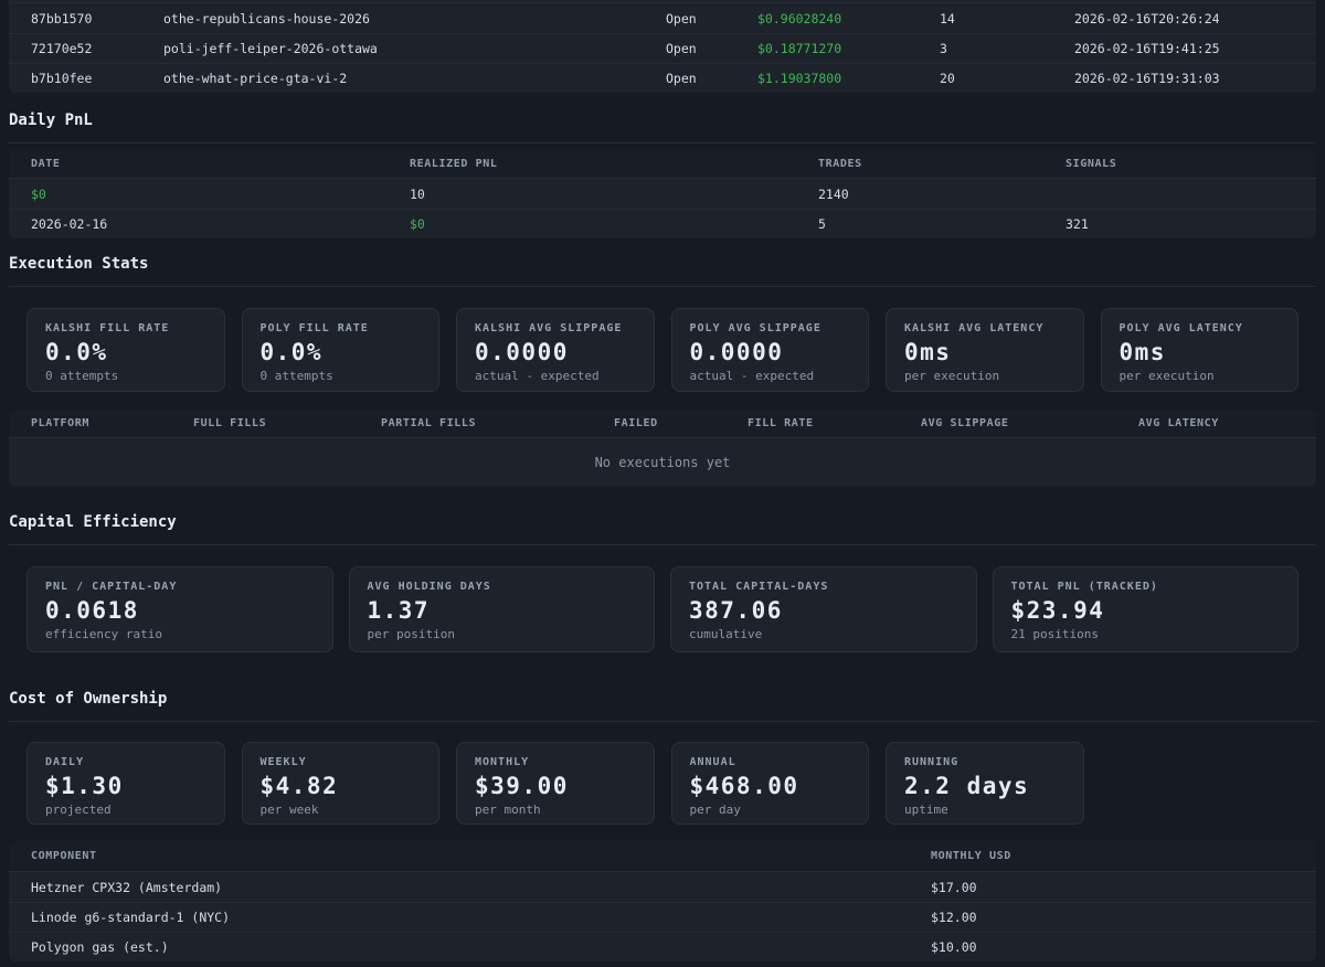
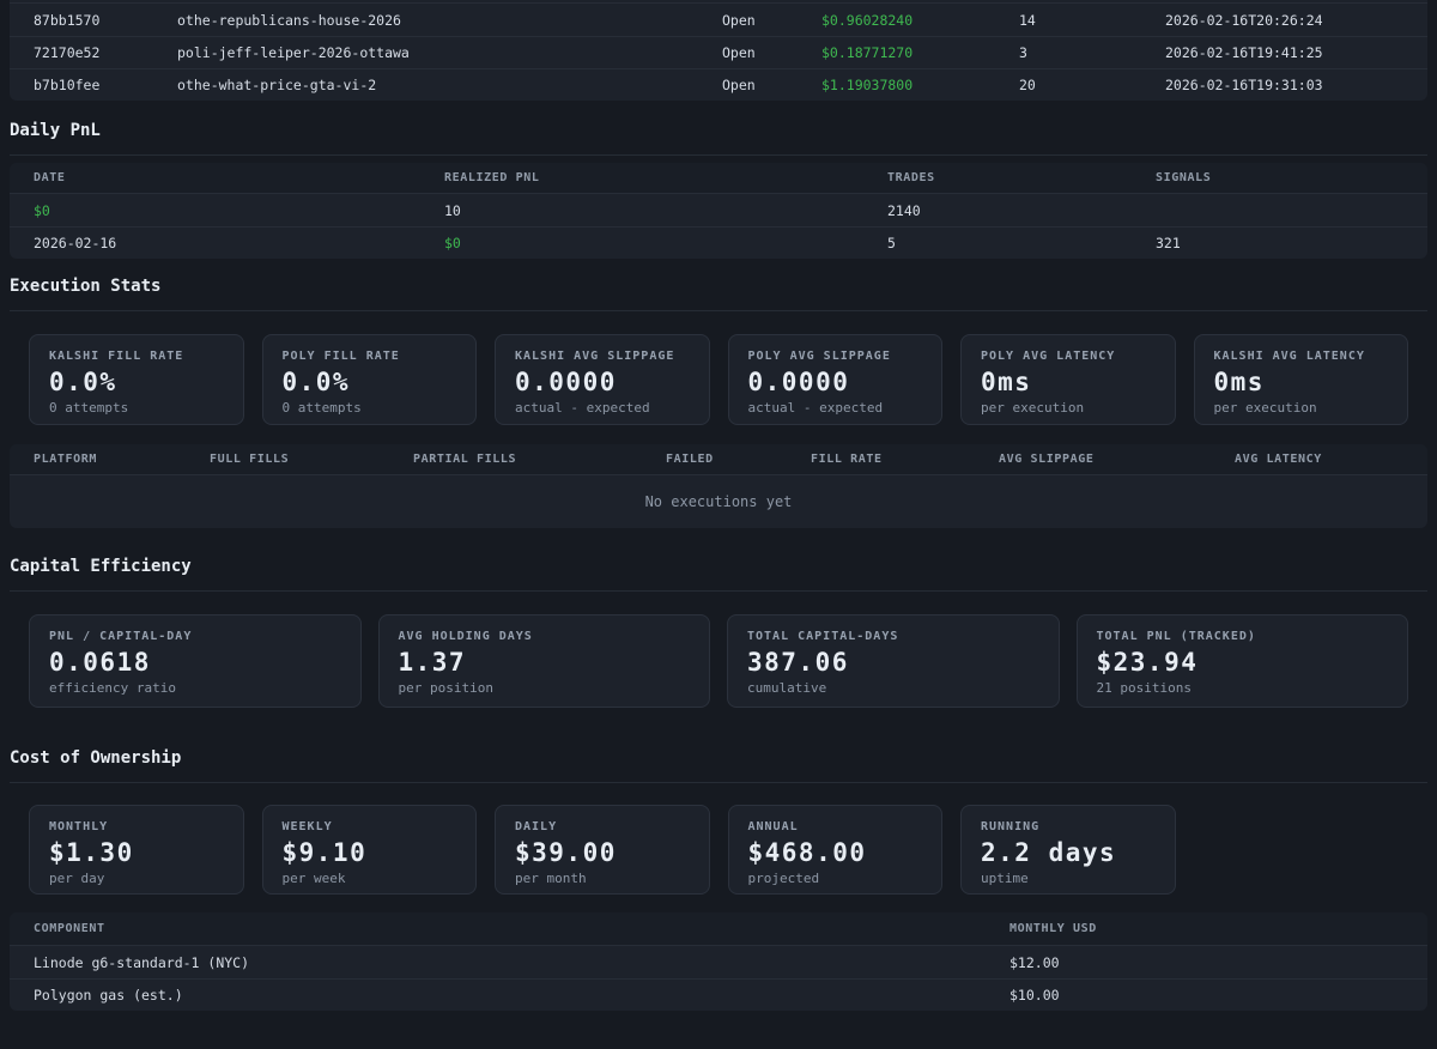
  87bb1570
  othe-republicans-house-2026
  Open
  $0.96028240
  14
  2026-02-16T20:26:24
  72170e52
  poli-jeff-leiper-2026-ottawa
  Open
  $0.18771270
  3
  2026-02-16T19:41:25
  b7b10fee
  othe-what-price-gta-vi-2
  Open
  $1.19037800
  20
  2026-02-16T19:31:03
  Daily PnL
  DATE
  REALIZED PNL
  TRADES
  SIGNALS
  $0
  10
  2140
  2026-02-16
  $0
  5
  321
  Execution Stats
  KALSHI FILL RATE
  0.0%
  0 attempts
  POLY FILL RATE
  0.0%
  0 attempts
  KALSHI AVG SLIPPAGE
  0.0000
  actual - expected
  POLY AVG SLIPPAGE
  0.0000
  actual - expected
- KALSHI AVG LATENCY
+ POLY AVG LATENCY
  0ms
  per execution
- POLY AVG LATENCY
+ KALSHI AVG LATENCY
  0ms
  per execution
  PLATFORM
  FULL FILLS
  PARTIAL FILLS
  FAILED
  FILL RATE
  AVG SLIPPAGE
  AVG LATENCY
  No executions yet
  Capital Efficiency
  PNL / CAPITAL-DAY
  0.0618
  efficiency ratio
  AVG HOLDING DAYS
  1.37
  per position
  TOTAL CAPITAL-DAYS
  387.06
  cumulative
  TOTAL PNL (TRACKED)
  $23.94
  21 positions
  Cost of Ownership
- DAILY
+ MONTHLY
  $1.30
- projected
+ per day
  WEEKLY
- $4.82
+ $9.10
  per week
- MONTHLY
+ DAILY
  $39.00
  per month
  ANNUAL
  $468.00
- per day
+ projected
  RUNNING
  2.2 days
  uptime
  COMPONENT
  MONTHLY USD
- Hetzner CPX32 (Amsterdam)
- $17.00
  Linode g6-standard-1 (NYC)
  $12.00
  Polygon gas (est.)
  $10.00
